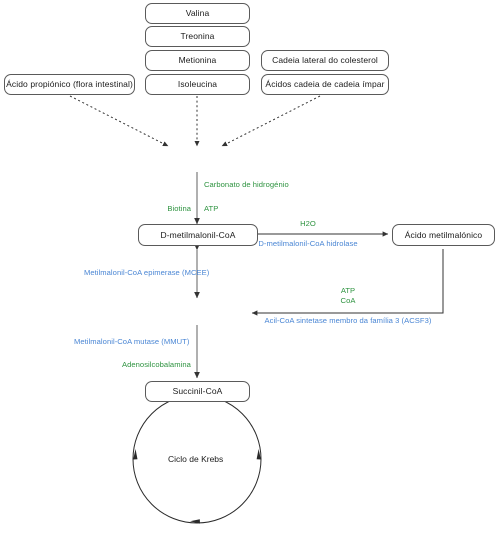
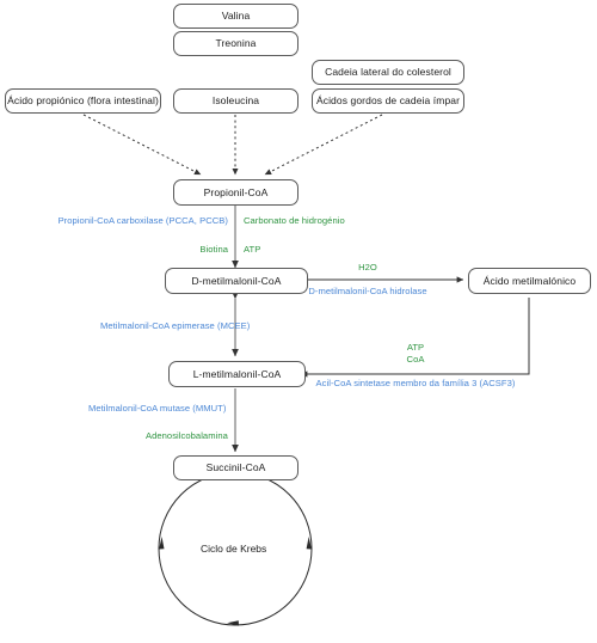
  Valina
  Treonina
- Metionina
  Isoleucina
  Cadeia lateral do colesterol
- Ácidos cadeia de cadeia ímpar
+ Ácidos gordos de cadeia ímpar
  Ácido propiónico (flora intestinal)
+ Propionil-CoA
  D-metilmalonil-CoA
  Ácido metilmalónico
+ L-metilmalonil-CoA
  Succinil-CoA
  Ciclo de Krebs
+ Propionil-CoA carboxilase (PCCA, PCCB)
  Carbonato de hidrogénio
  Biotina
  ATP
  H2O
  D-metilmalonil-CoA hidrolase
  Metilmalonil-CoA epimerase (MCEE)
  ATP
  CoA
  Acil-CoA sintetase membro da família 3 (ACSF3)
  Metilmalonil-CoA mutase (MMUT)
  Adenosilcobalamina
